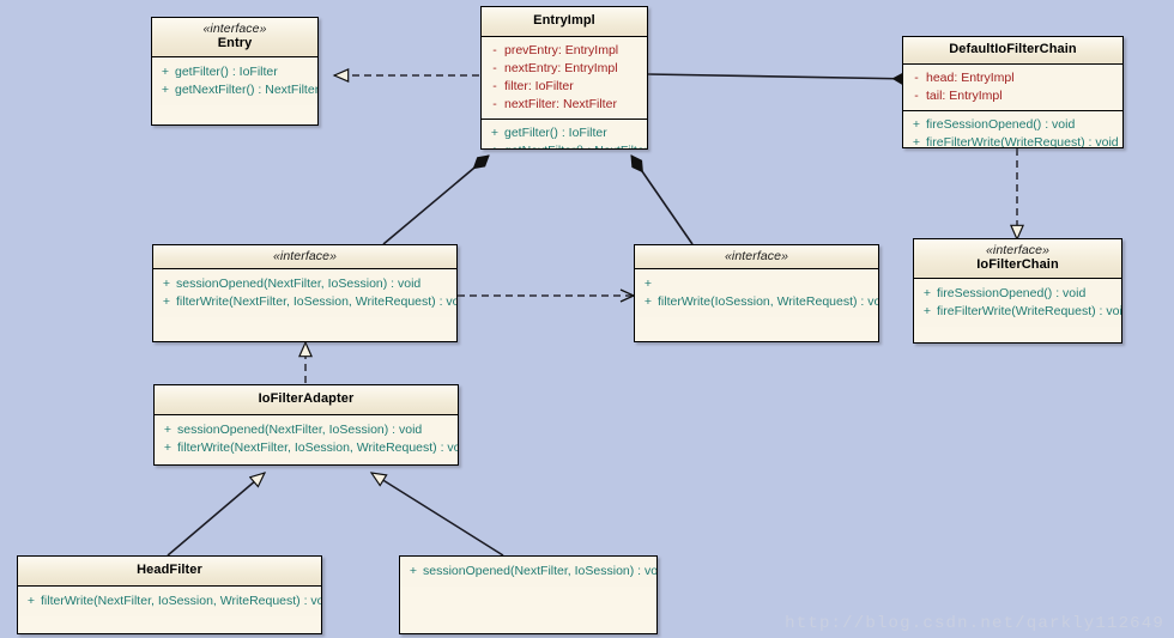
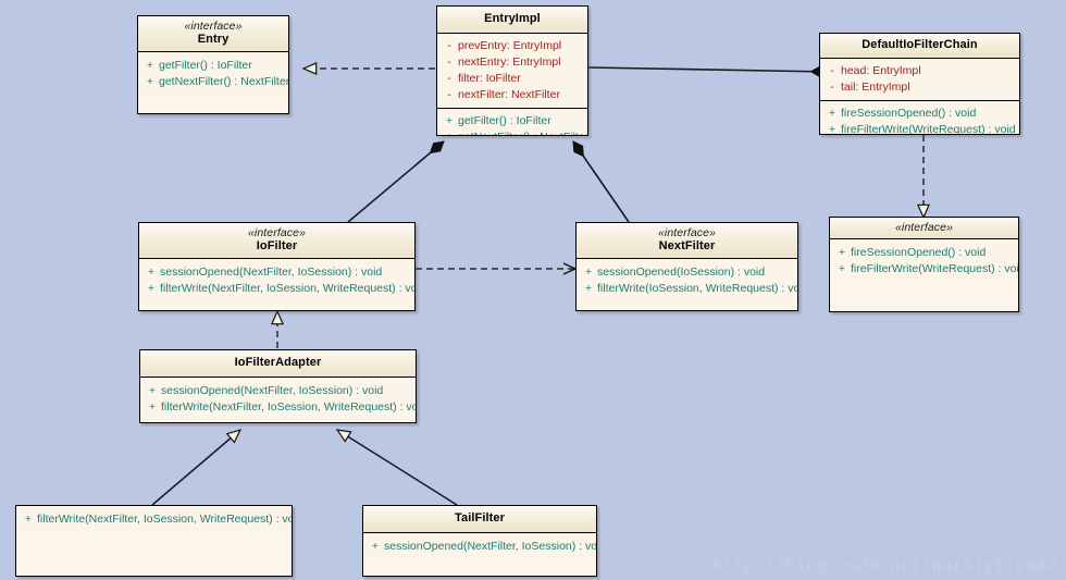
  «interface»
  Entry
  +
  getFilter() : IoFilter
  +
  getNextFilter() : NextFilter
  EntryImpl
  -
  prevEntry: EntryImpl
  -
  nextEntry: EntryImpl
  -
  filter: IoFilter
  -
  nextFilter: NextFilter
  +
  getFilter() : IoFilter
  DefaultIoFilterChain
  -
  head: EntryImpl
  -
  tail: EntryImpl
  +
  fireSessionOpened() : void
  +
  fireFilterWrite(WriteRequest) : void
  «interface»
+ IoFilter
  +
  sessionOpened(NextFilter, IoSession) : void
  +
  filterWrite(NextFilter, IoSession, WriteRequest) : vo
  «interface»
+ NextFilter
  +
+ sessionOpened(IoSession) : void
  +
  filterWrite(IoSession, WriteRequest) : vo
  «interface»
- IoFilterChain
  +
  fireSessionOpened() : void
  +
  fireFilterWrite(WriteRequest) : voi
  IoFilterAdapter
  +
  sessionOpened(NextFilter, IoSession) : void
  +
  filterWrite(NextFilter, IoSession, WriteRequest) : vo
- HeadFilter
  +
  filterWrite(NextFilter, IoSession, WriteRequest) : vo
+ TailFilter
  +
  sessionOpened(NextFilter, IoSession) : vo
